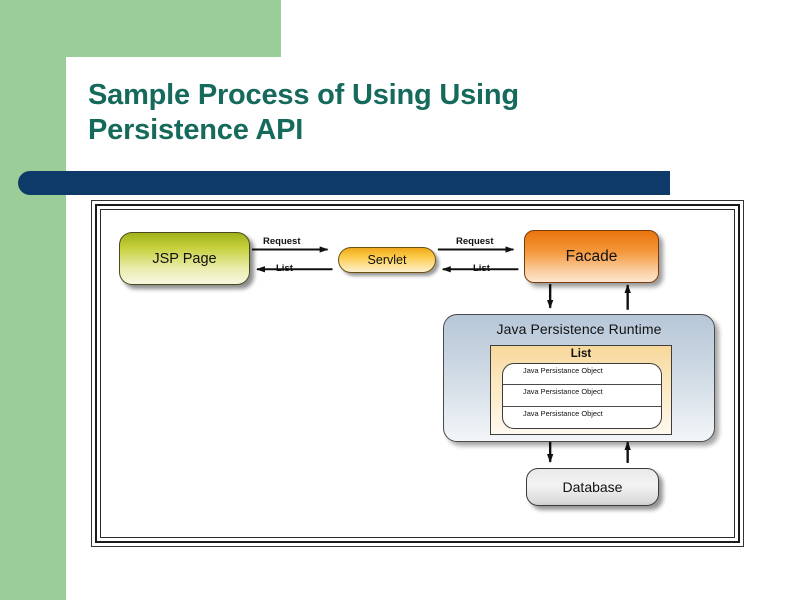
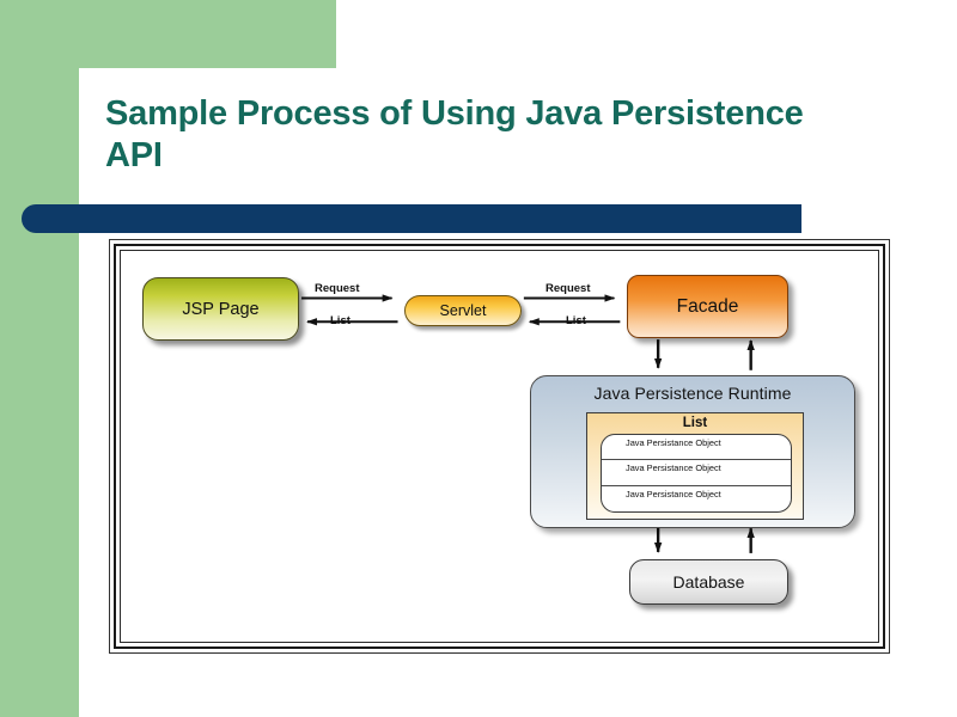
- Sample Process of Using Using Persistence API
+ Sample Process of Using Java Persistence API
  JSP Page
  Servlet
  Facade
  Java Persistence Runtime
  List
  Java Persistance Object
  Java Persistance Object
  Java Persistance Object
  Database
  Request
  List
  Request
  List
